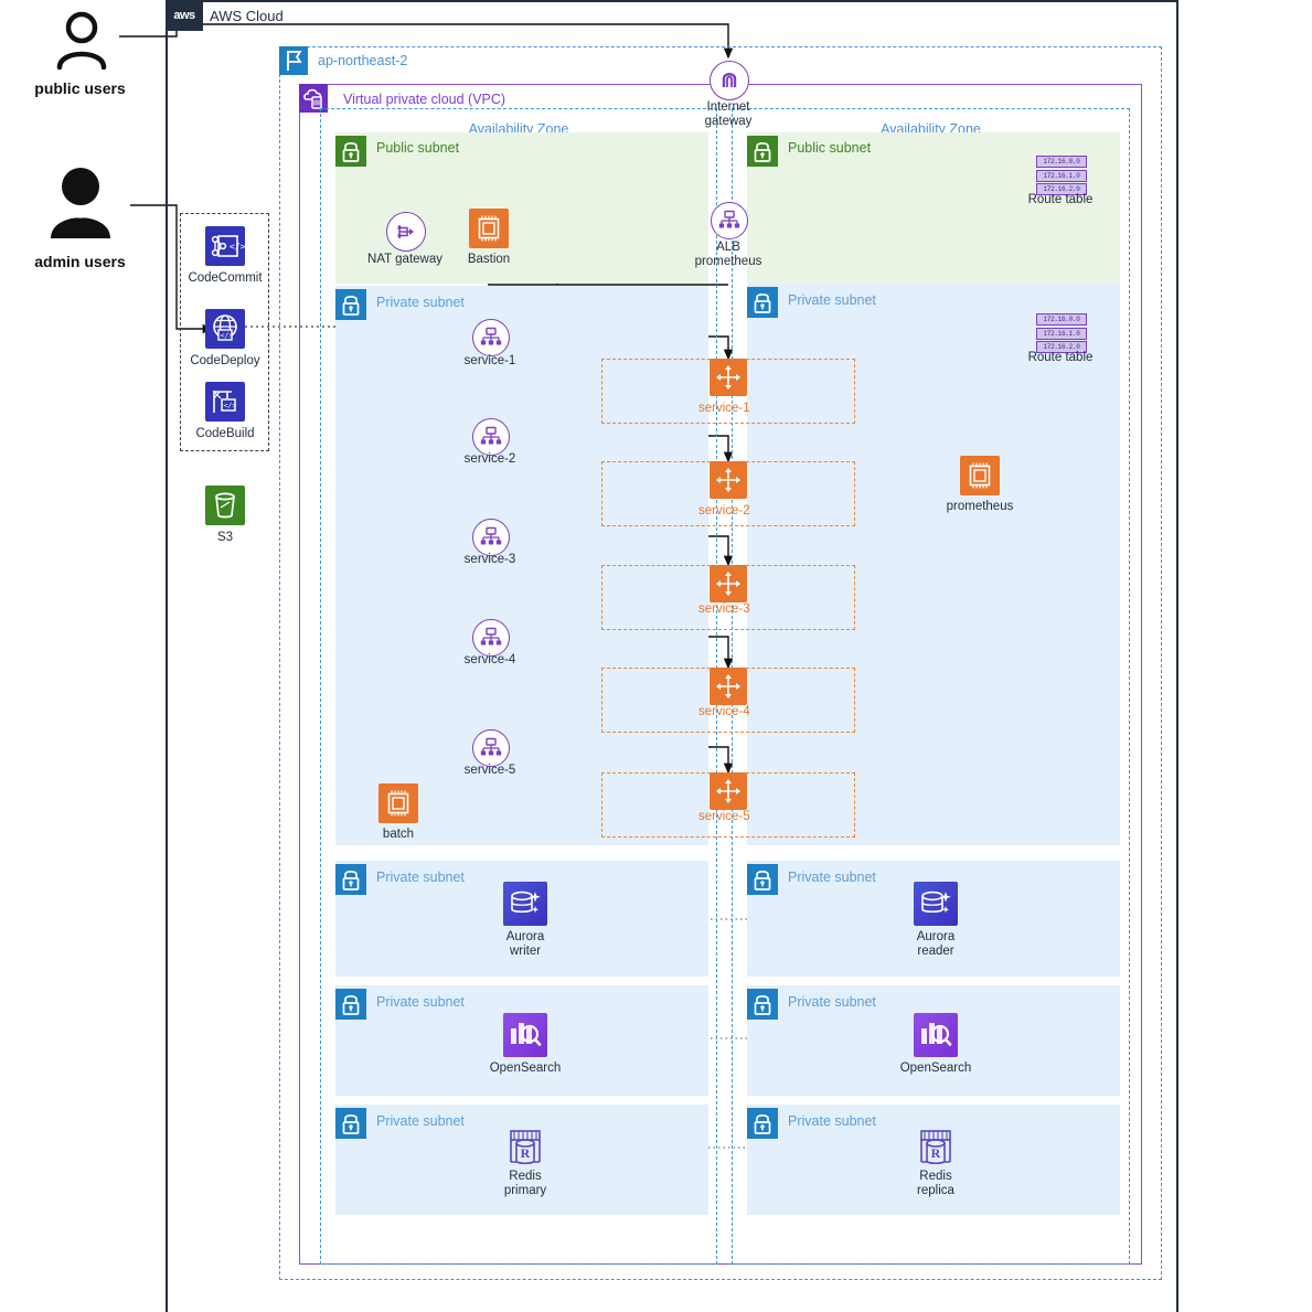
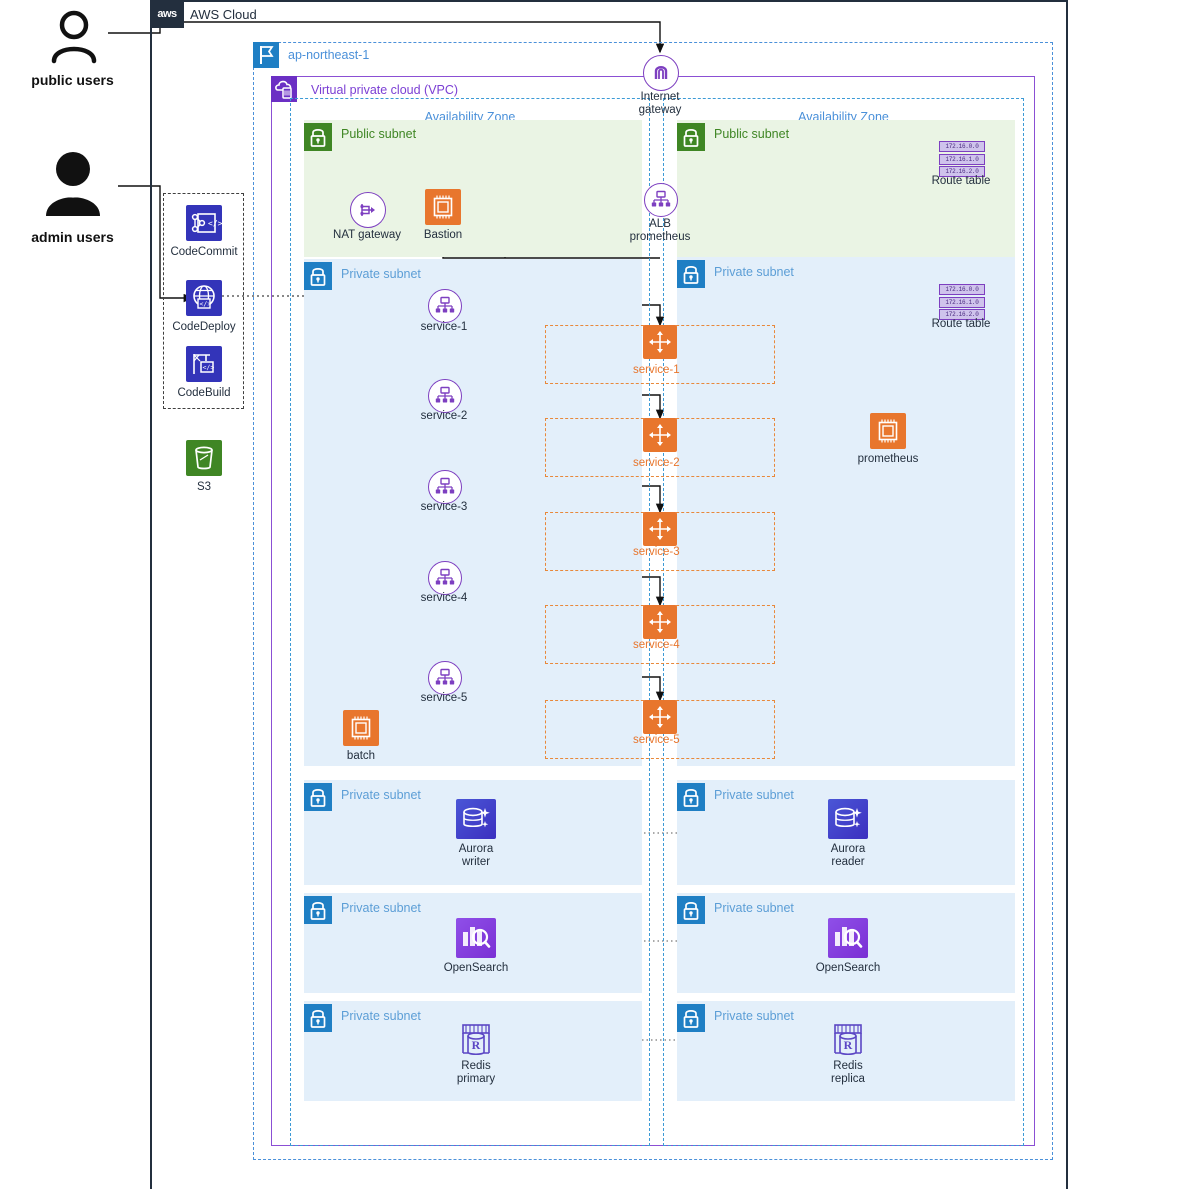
  aws
  AWS Cloud
  public users
  admin users
  </>
  CodeCommit
  </>
  CodeDeploy
  </>
  CodeBuild
  S3
- ap-northeast-2
+ ap-northeast-1
  Virtual private cloud (VPC)
  Availability Zone
  Availability Zone
  Public subnet
  Public subnet
  Route table
  Internet
  gateway
  NAT gateway
  Bastion
  ALB
  prometheus
  Private subnet
  Private subnet
  Route table
  service-1
  service-2
  service-3
  service-4
  service-5
  service-1
  service-2
  service-3
  service-4
  service-5
  batch
  prometheus
  Private subnet
  Aurora
  writer
  Private subnet
  Aurora
  reader
  Private subnet
  OpenSearch
  Private subnet
  OpenSearch
  Private subnet
  R
  Redis
  primary
  Private subnet
  R
  Redis
  replica
